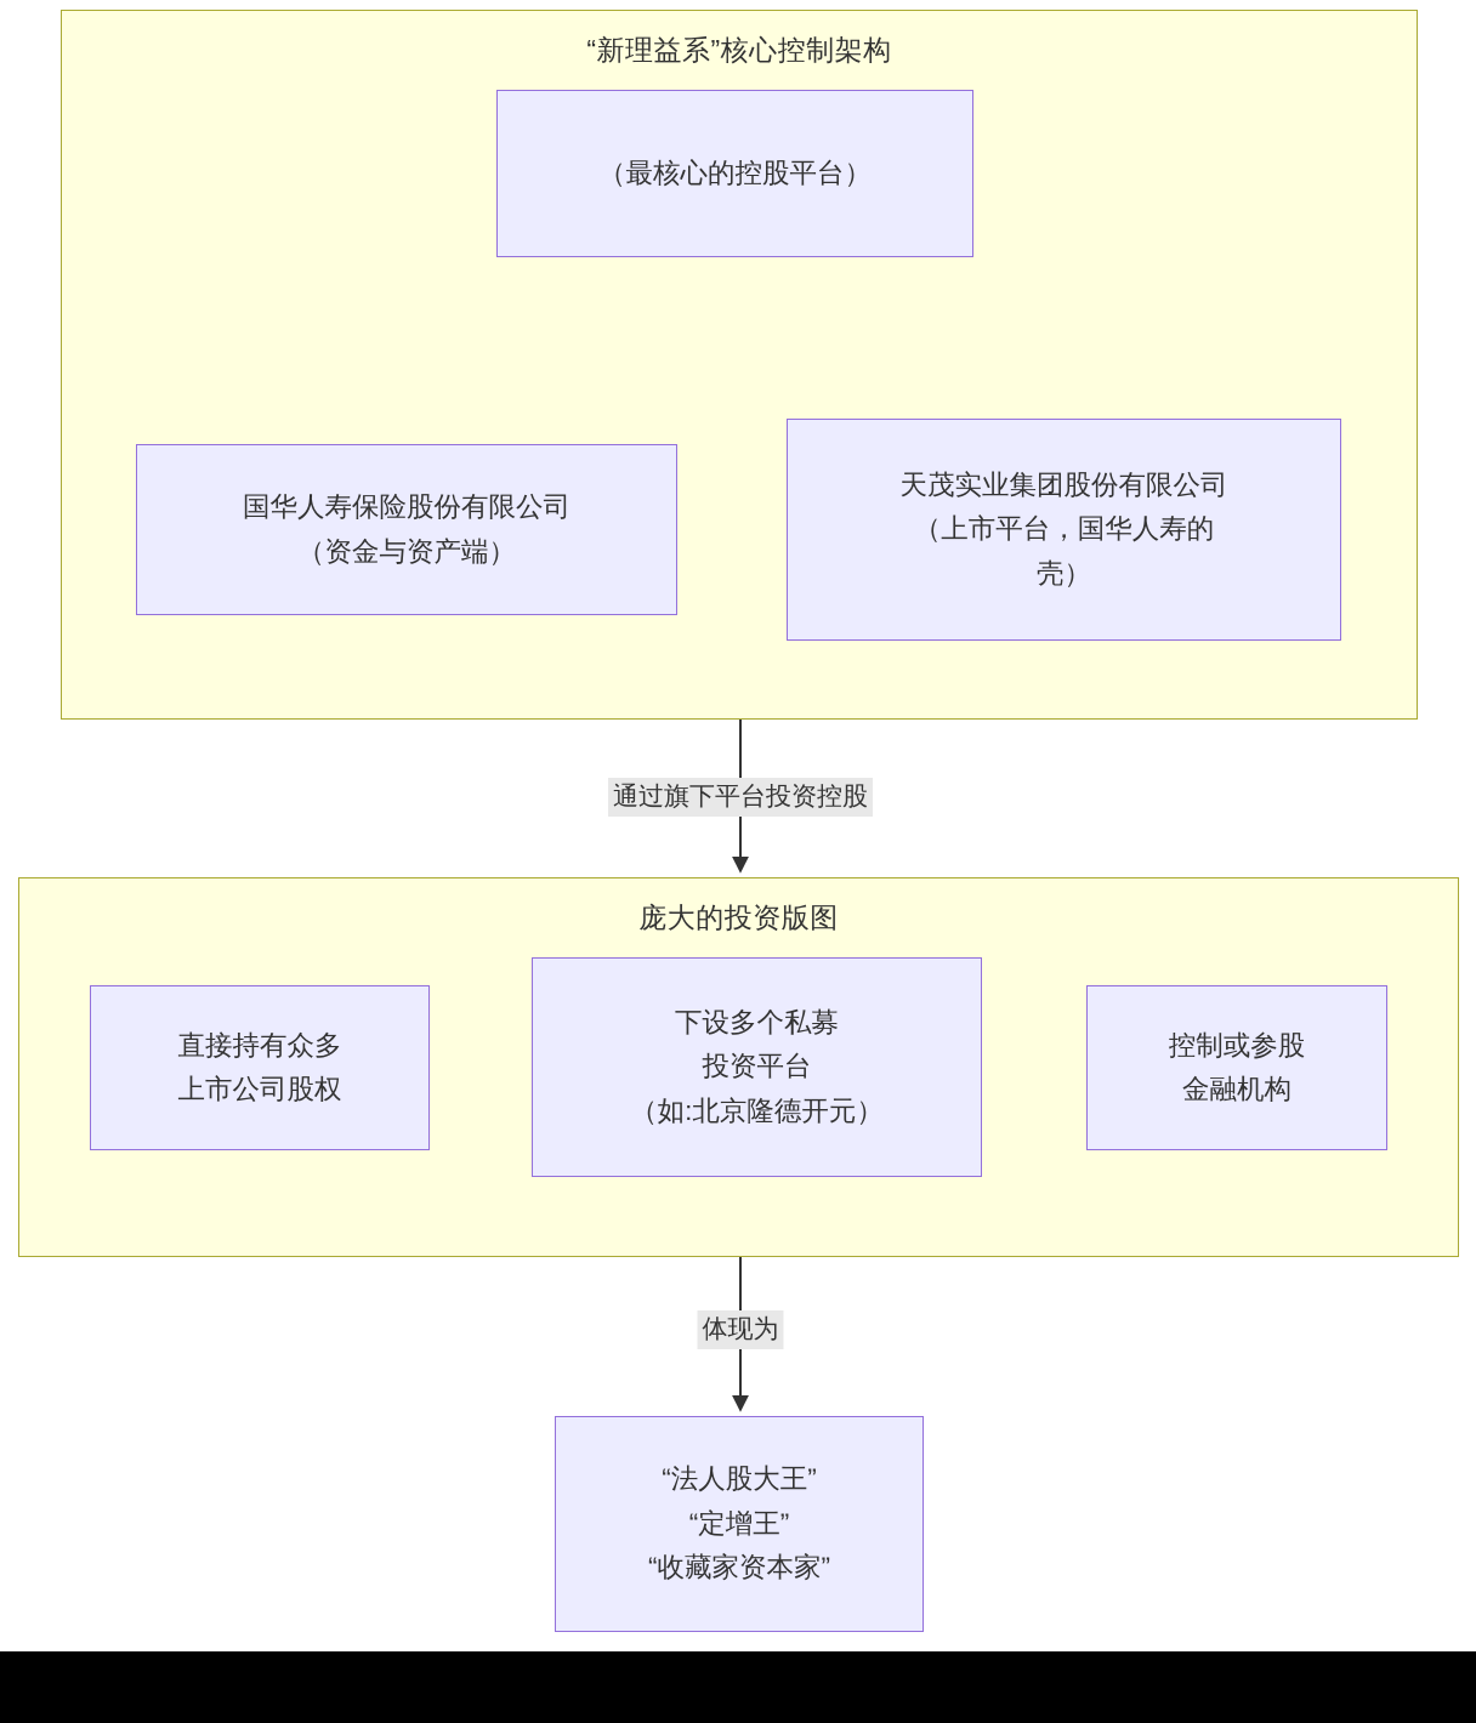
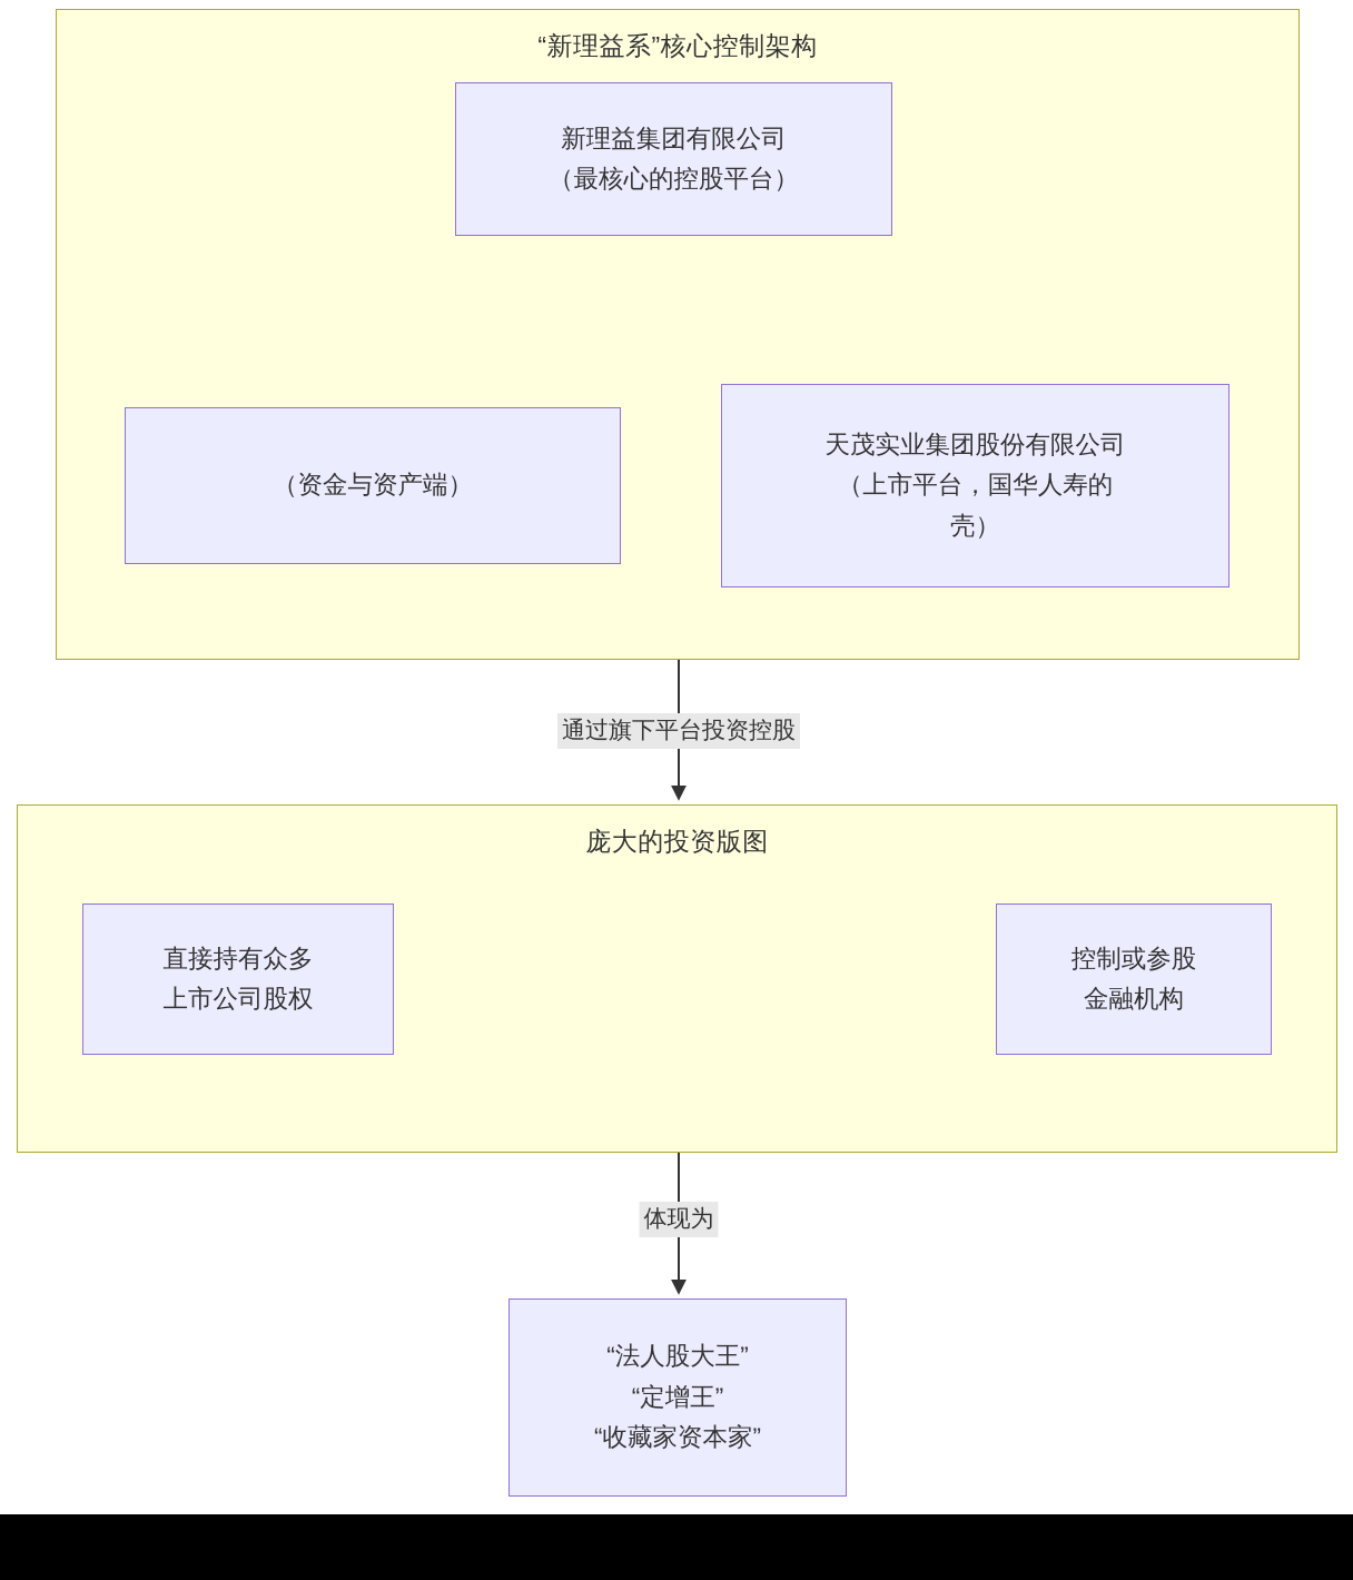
  “新理益系”核心控制架构
+ 新理益集团有限公司
  （最核心的控股平台）
- 国华人寿保险股份有限公司
  （资金与资产端）
  天茂实业集团股份有限公司
  （上市平台，国华人寿的
  壳）
  通过旗下平台投资控股
  庞大的投资版图
  直接持有众多
  上市公司股权
- 下设多个私募
- 投资平台
- （如:北京隆德开元）
  控制或参股
  金融机构
  体现为
  “法人股大王”
  “定增王”
  “收藏家资本家”
